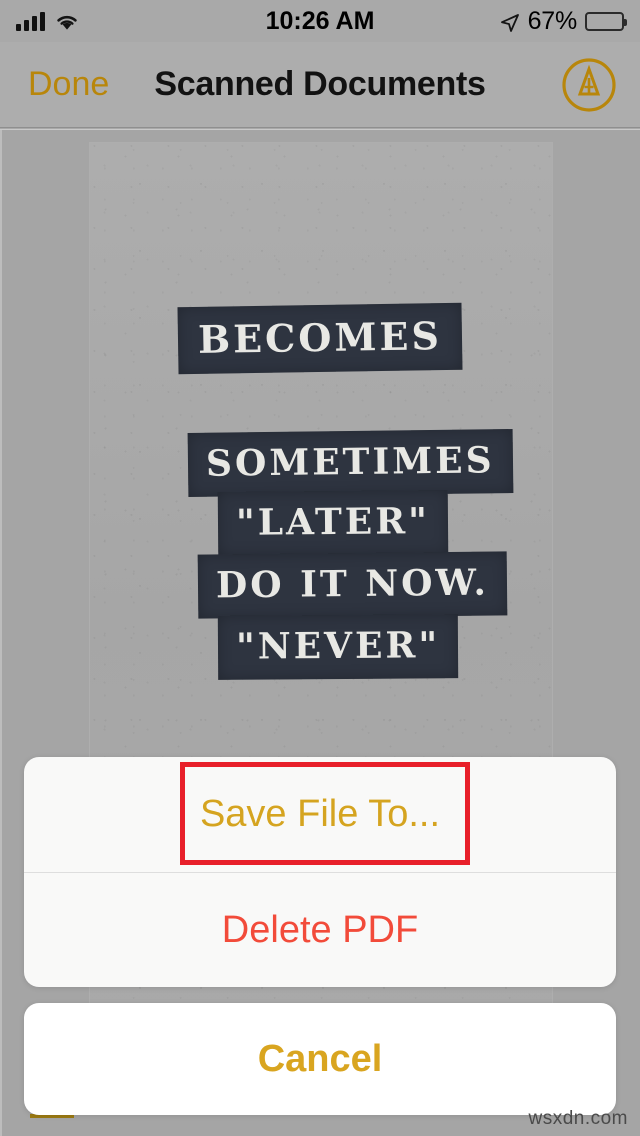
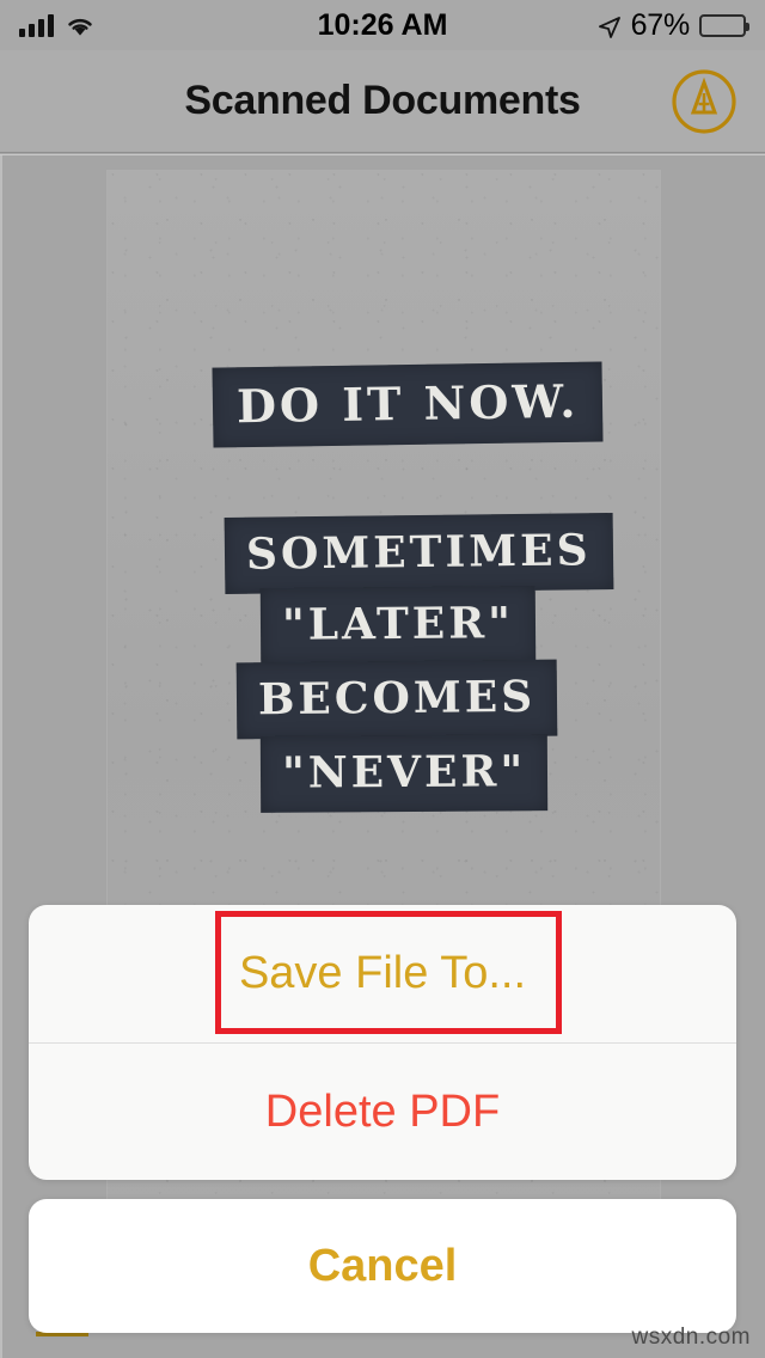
  10:26 AM
  67%
- Done
  Scanned Documents
- BECOMES
+ DO IT NOW.
  SOMETIMES
  "LATER"
- DO IT NOW.
+ BECOMES
  "NEVER"
  Save File To...
  Delete PDF
  Cancel
  wsxdn.com
